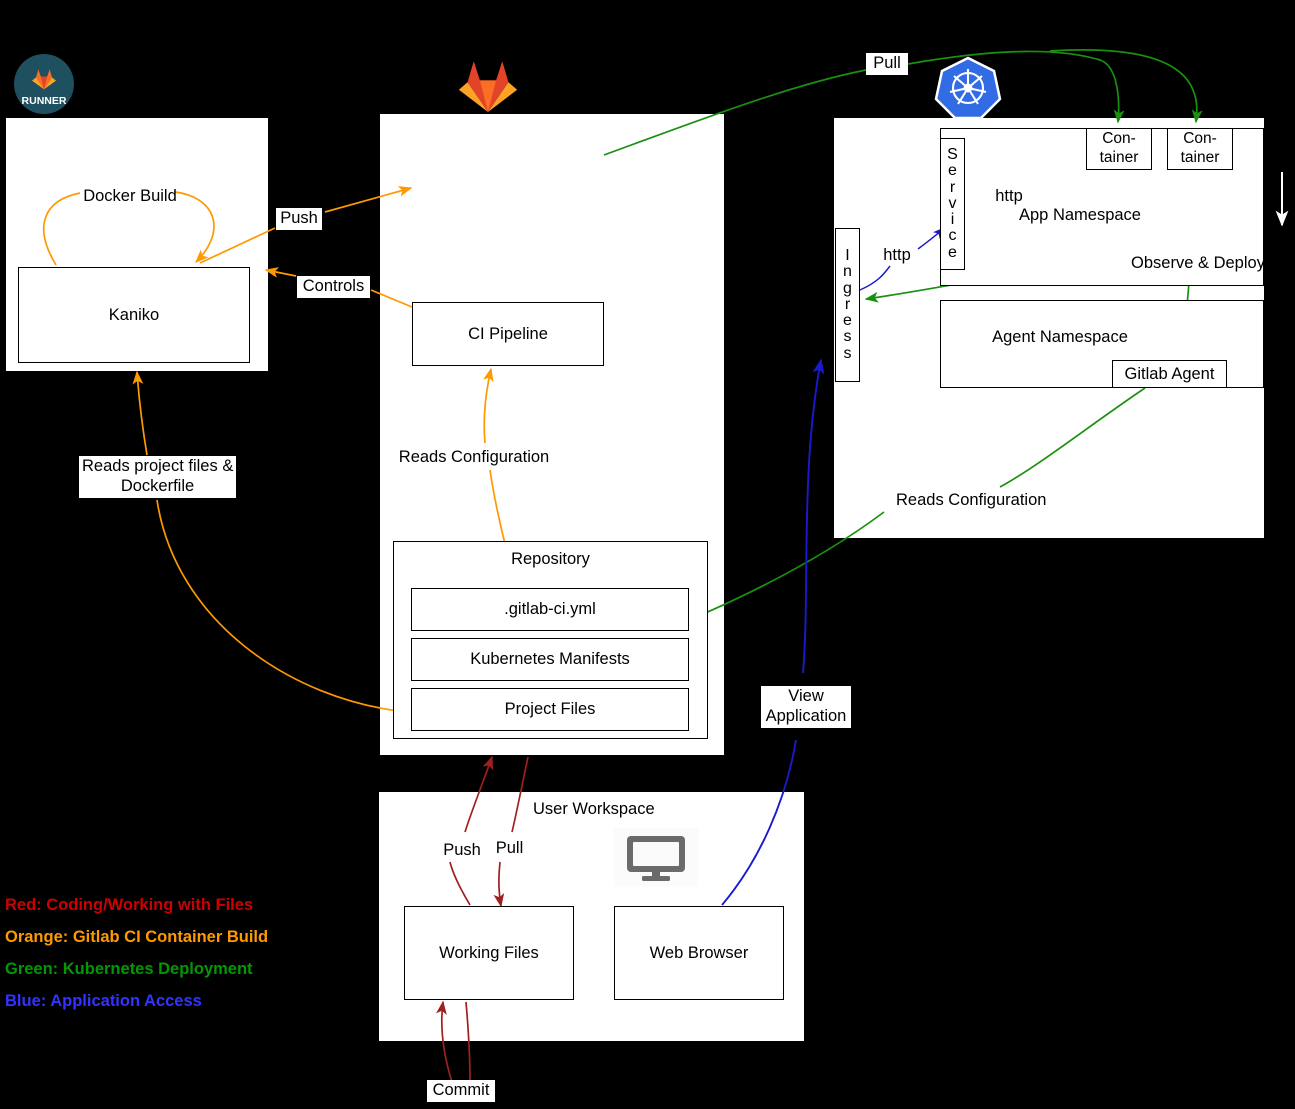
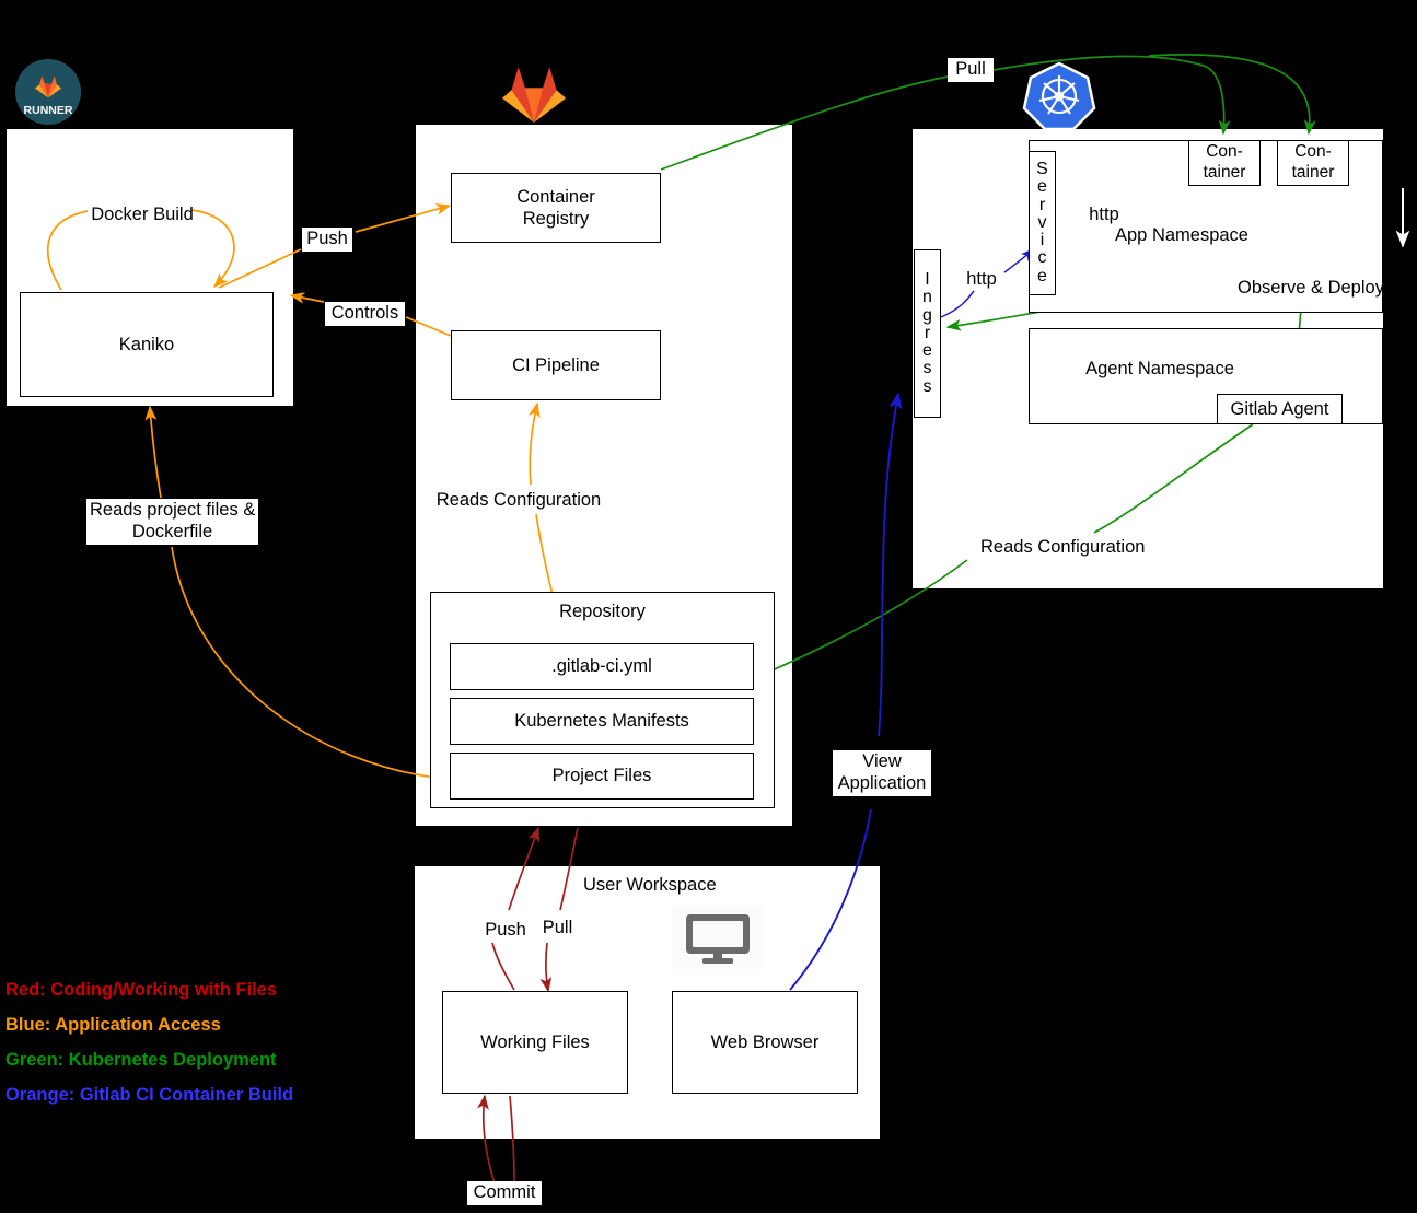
  RUNNER
  Kaniko
  Docker Build
+ Container
+ Registry
  CI Pipeline
  Reads Configuration
  Repository
  .gitlab-ci.yml
  Kubernetes Manifests
  Project Files
  App Namespace
  S
  e
  r
  v
  i
  c
  e
  I
  n
  g
  r
  e
  s
  s
  Con-
  tainer
  Con-
  tainer
  http
  http
  Observe & Deploy
  Agent Namespace
  Gitlab Agent
  Reads Configuration
  User Workspace
  Push
  Pull
  Working Files
  Web Browser
  Commit
  Push
  Controls
  Reads project files &
  Dockerfile
  Pull
  View
  Application
  Red: Coding/Working with Files
- Orange: Gitlab CI Container Build
+ Blue: Application Access
  Green: Kubernetes Deployment
- Blue: Application Access
+ Orange: Gitlab CI Container Build
